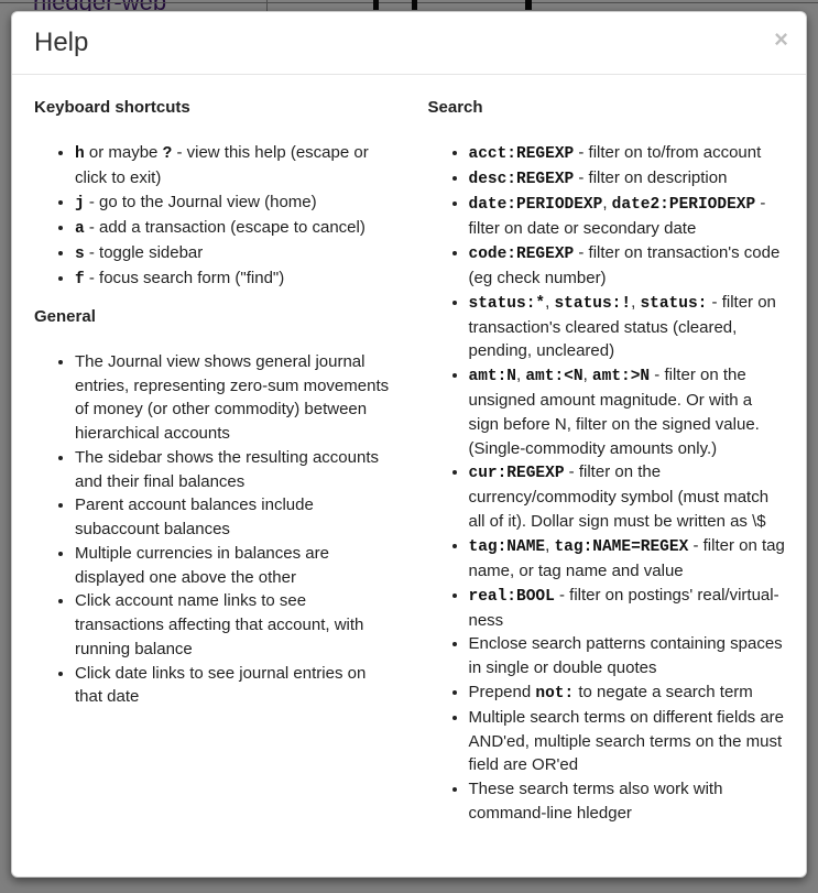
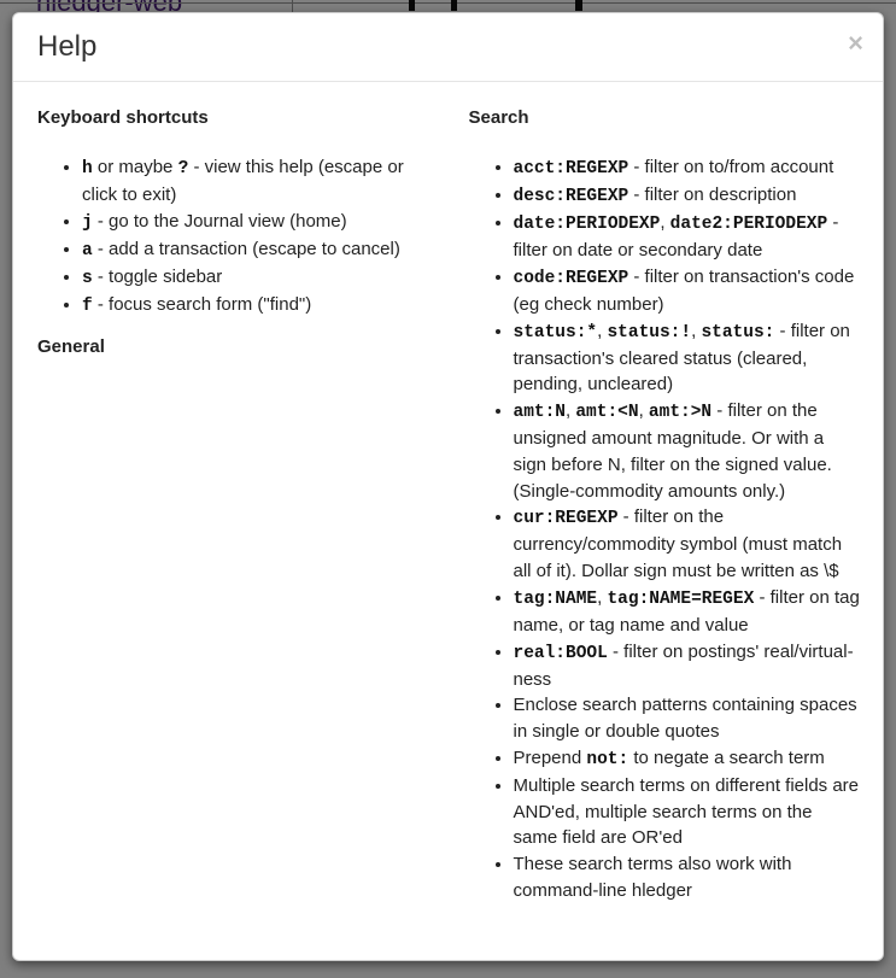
  ×
  Help
  Keyboard shortcuts
  h or maybe ? - view this help (escape or click to exit)
  j - go to the Journal view (home)
  a - add a transaction (escape to cancel)
  s - toggle sidebar
  f - focus search form ("find")
  General
- The Journal view shows general journal entries, representing zero-sum movements of money (or other commodity) between hierarchical accounts
- The sidebar shows the resulting accounts and their final balances
- Parent account balances include subaccount balances
- Multiple currencies in balances are displayed one above the other
- Click account name links to see transactions affecting that account, with running balance
- Click date links to see journal entries on that date
  Search
  acct:REGEXP - filter on to/from account
  desc:REGEXP - filter on description
  date:PERIODEXP, date2:PERIODEXP - filter on date or secondary date
  code:REGEXP - filter on transaction's code (eg check number)
  status:*, status:!, status: - filter on transaction's cleared status (cleared, pending, uncleared)
  amt:N, amt:<N, amt:>N - filter on the unsigned amount magnitude. Or with a sign before N, filter on the signed value. (Single-commodity amounts only.)
  cur:REGEXP - filter on the currency/commodity symbol (must match all of it). Dollar sign must be written as \$
  tag:NAME, tag:NAME=REGEX - filter on tag name, or tag name and value
  real:BOOL - filter on postings' real/virtual-ness
  Enclose search patterns containing spaces in single or double quotes
  Prepend not: to negate a search term
- Multiple search terms on different fields are AND'ed, multiple search terms on the must field are OR'ed
+ Multiple search terms on different fields are AND'ed, multiple search terms on the same field are OR'ed
  These search terms also work with command-line hledger
